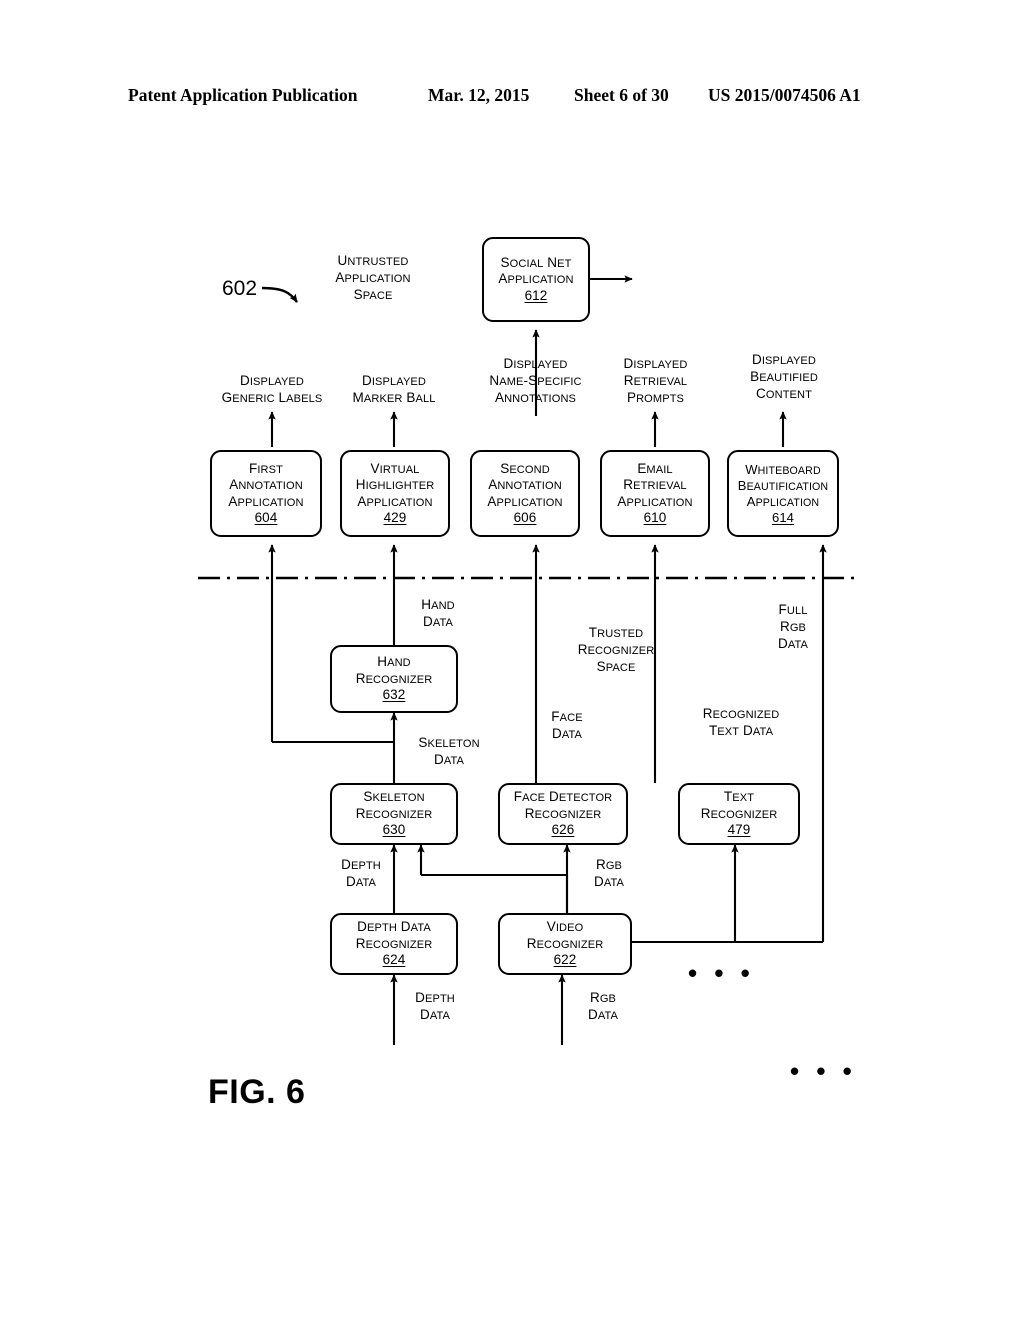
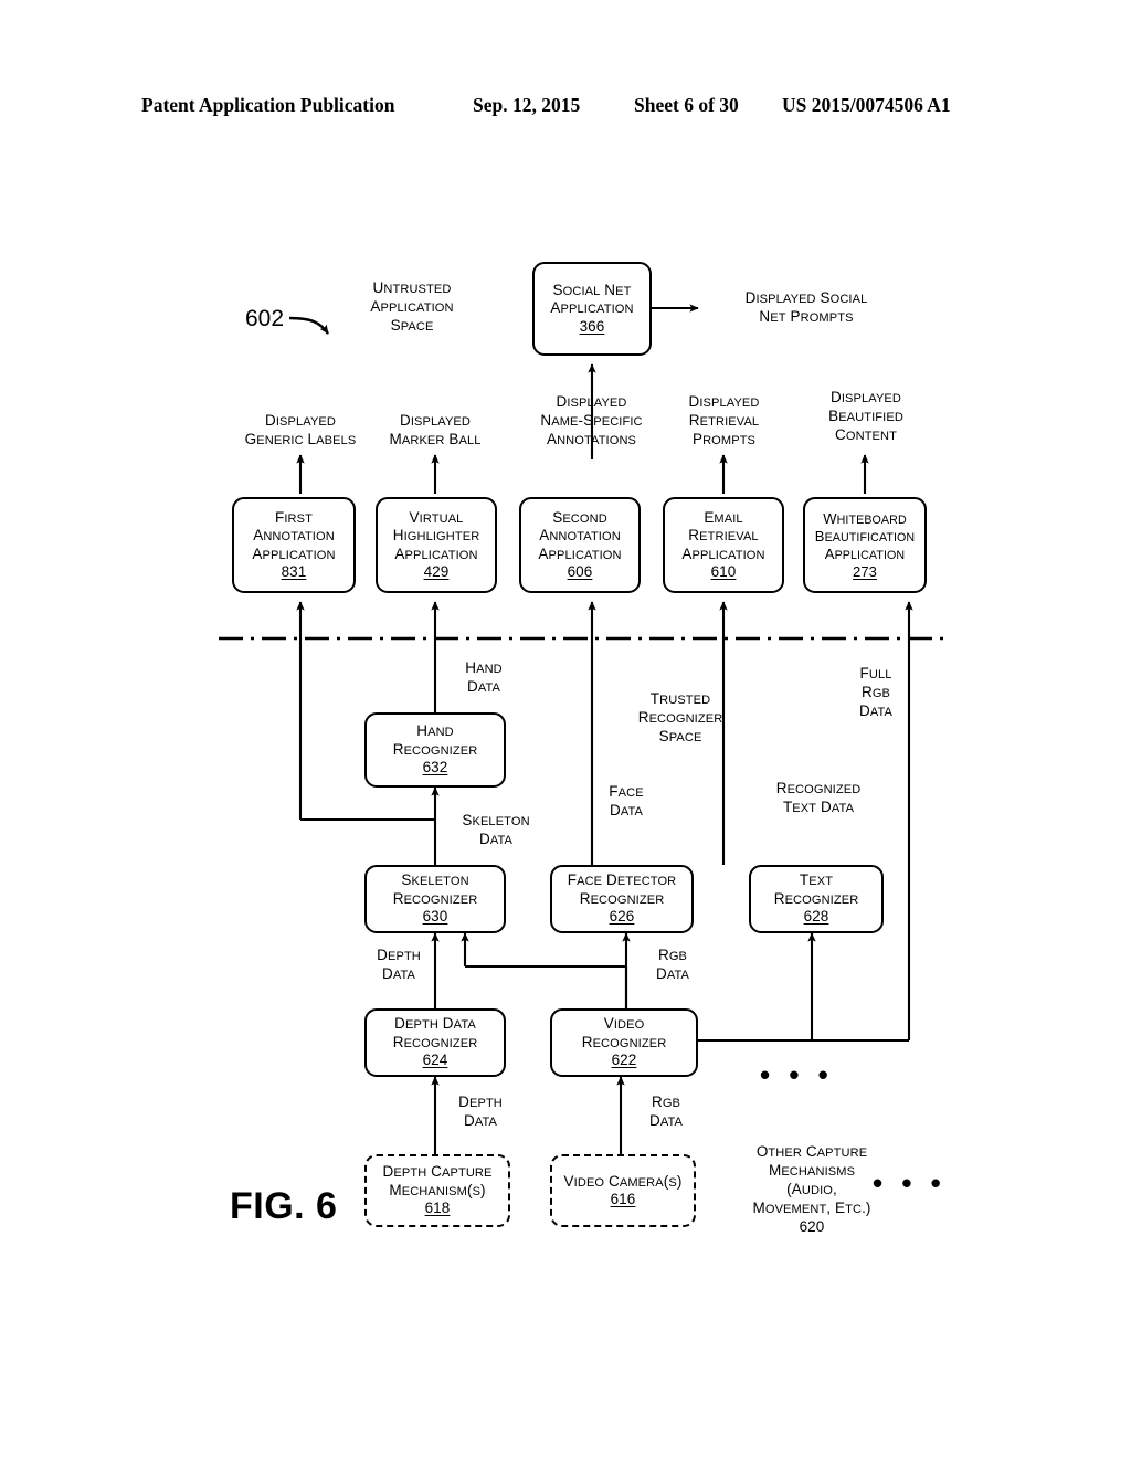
  Patent Application Publication
- Mar. 12, 2015
+ Sep. 12, 2015
  Sheet 6 of 30
  US 2015/0074506 A1
  602
  UNTRUSTED
  APPLICATION
  SPACE
  TRUSTED
  RECOGNIZER
  SPACE
  SOCIAL NET
  APPLICATION
- 612
+ 366
+ DISPLAYED SOCIAL
+ NET PROMPTS
  DISPLAYED
  GENERIC LABELS
  DISPLAYED
  MARKER BALL
  DISPLAYED
  NAME-SPECIFIC
  ANNOTATIONS
  DISPLAYED
  RETRIEVAL
  PROMPTS
  DISPLAYED
  BEAUTIFIED
  CONTENT
  FIRST
  ANNOTATION
  APPLICATION
- 604
+ 831
  VIRTUAL
  HIGHLIGHTER
  APPLICATION
  429
  SECOND
  ANNOTATION
  APPLICATION
  606
  EMAIL
  RETRIEVAL
  APPLICATION
  610
  WHITEBOARD
  BEAUTIFICATION
  APPLICATION
- 614
+ 273
  HAND
  DATA
  FULL
  RGB
  DATA
  HAND
  RECOGNIZER
  632
  SKELETON
  DATA
  FACE
  DATA
  RECOGNIZED
  TEXT DATA
  SKELETON
  RECOGNIZER
  630
  FACE DETECTOR
  RECOGNIZER
  626
  TEXT
  RECOGNIZER
- 479
+ 628
  DEPTH
  DATA
  RGB
  DATA
  DEPTH DATA
  RECOGNIZER
  624
  VIDEO
  RECOGNIZER
  622
  • • •
  DEPTH
  DATA
  RGB
  DATA
+ DEPTH CAPTURE
+ MECHANISM(S)
+ 618
+ VIDEO CAMERA(S)
+ 616
+ OTHER CAPTURE
+ MECHANISMS
+ (AUDIO,
+ MOVEMENT, ETC.)
+ 620
  • • •
  FIG. 6
